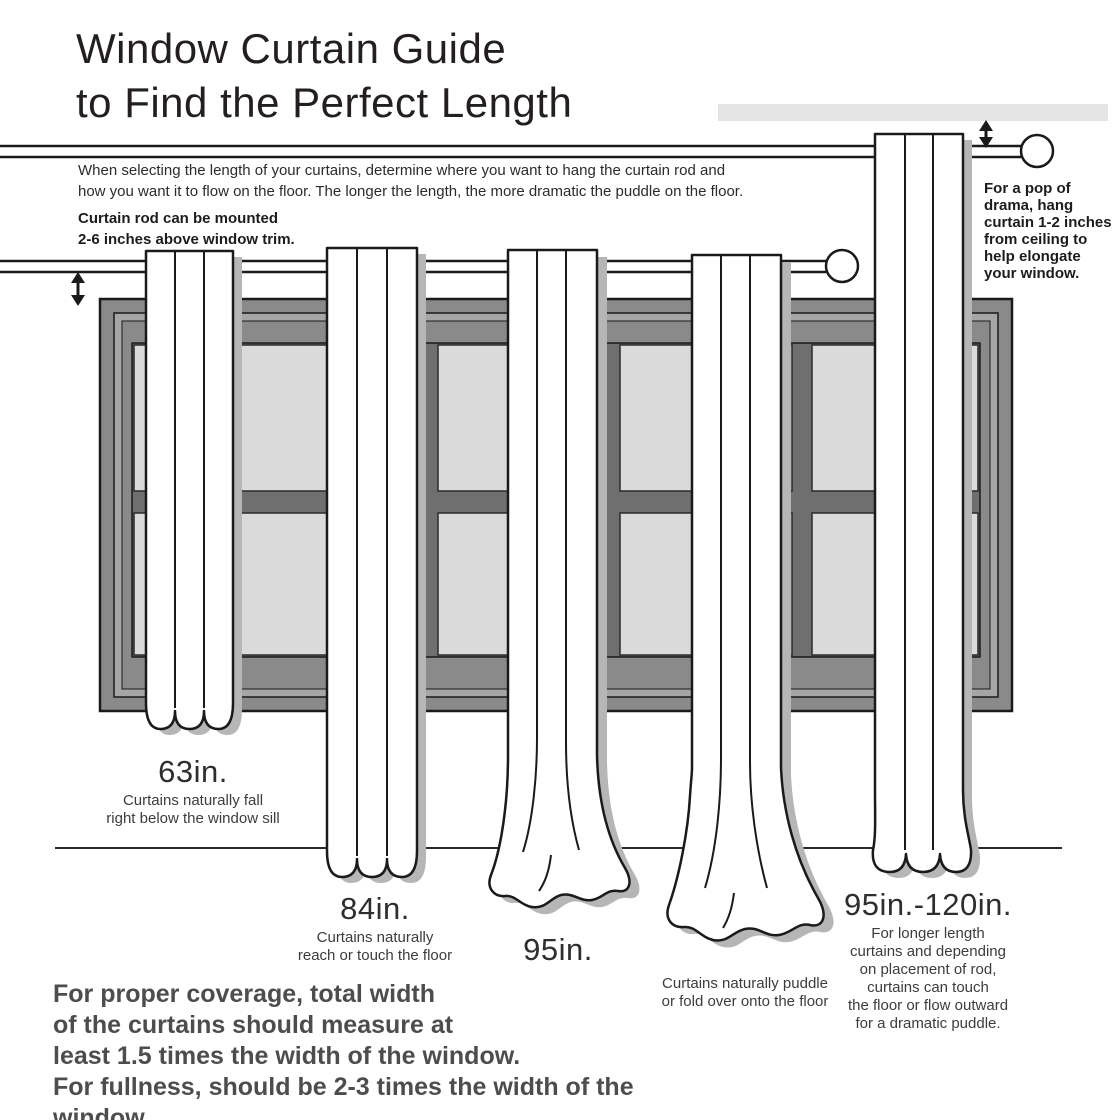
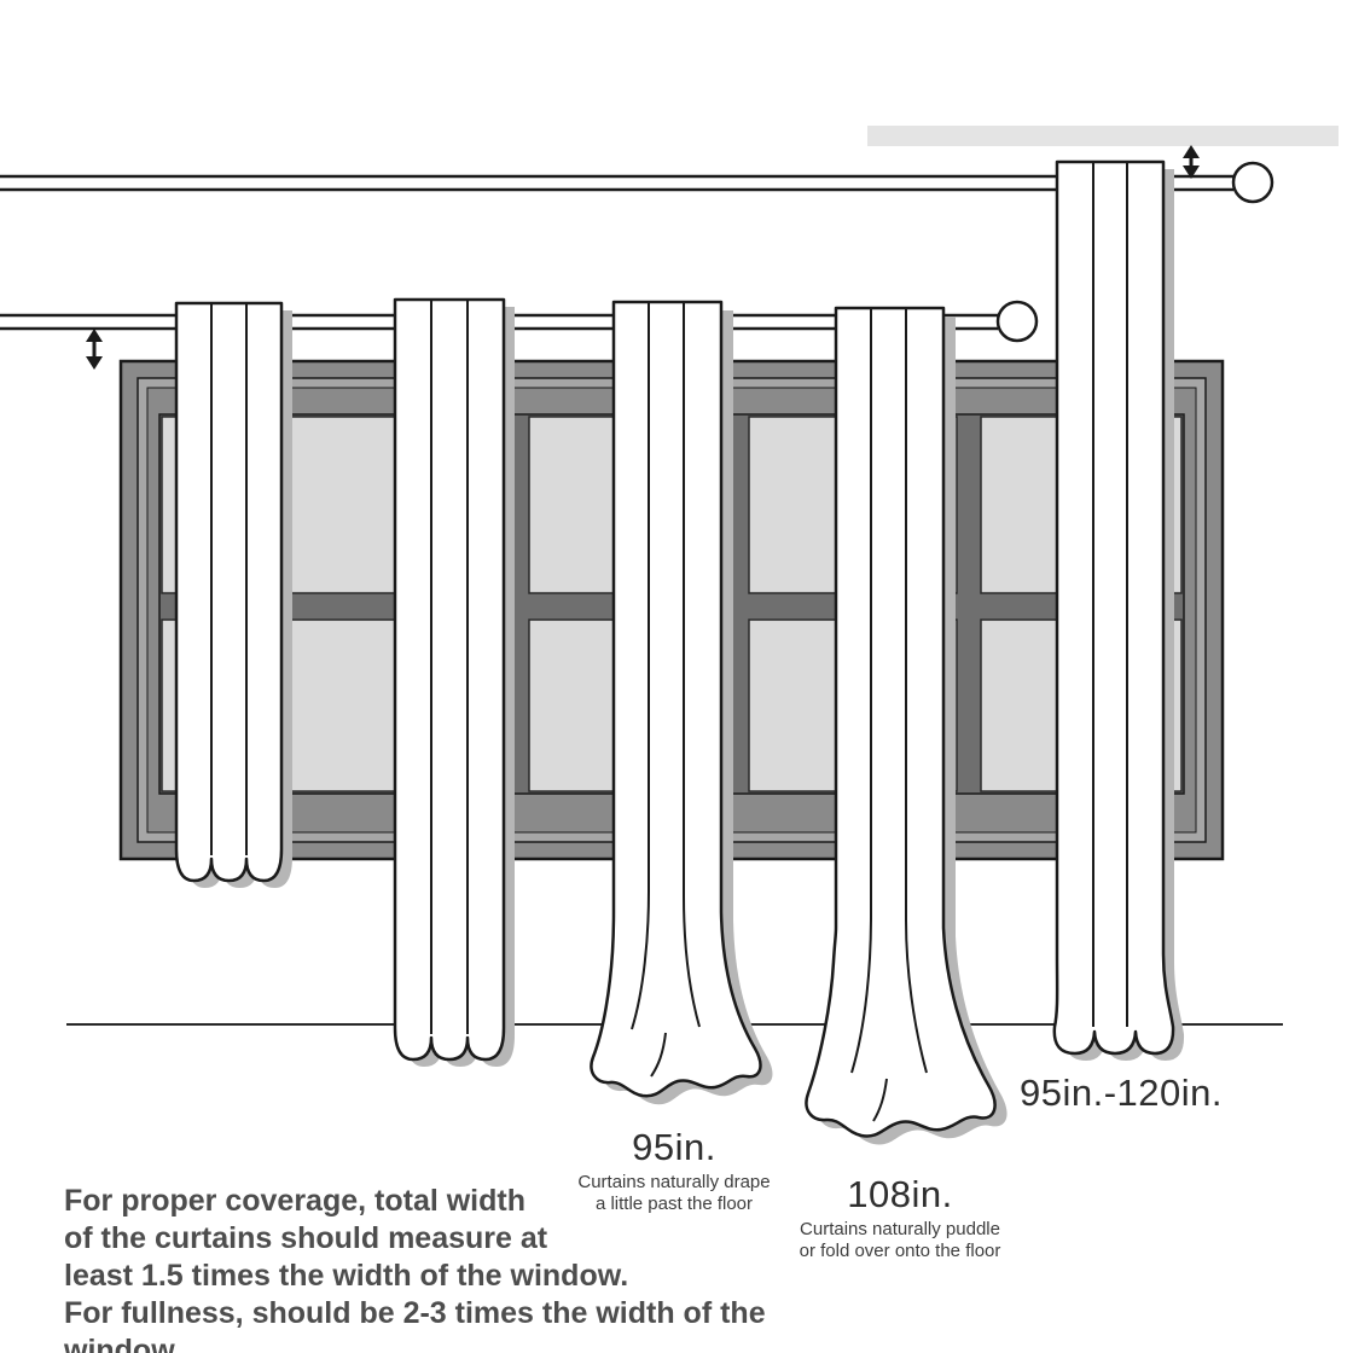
- Window Curtain Guide
- to Find the Perfect Length
- When selecting the length of your curtains, determine where you want to hang the curtain rod and
- how you want it to flow on the floor. The longer the length, the more dramatic the puddle on the floor.
- Curtain rod can be mounted
- 2-6 inches above window trim.
- For a pop of
- drama, hang
- curtain 1-2 inches
- from ceiling to
- help elongate
- your window.
- 63in.
- Curtains naturally fall
- right below the window sill
- 84in.
- Curtains naturally
- reach or touch the floor
  95in.
+ Curtains naturally drape
+ a little past the floor
+ 108in.
  Curtains naturally puddle
  or fold over onto the floor
  95in.-120in.
- For longer length
- curtains and depending
- on placement of rod,
- curtains can touch
- the floor or flow outward
- for a dramatic puddle.
  For proper coverage, total width
  of the curtains should measure at
  least 1.5 times the width of the window.
  For fullness, should be 2-3 times the width of the window.
